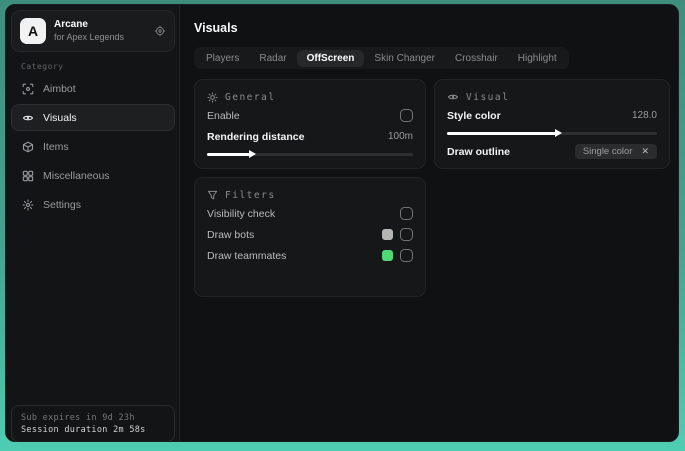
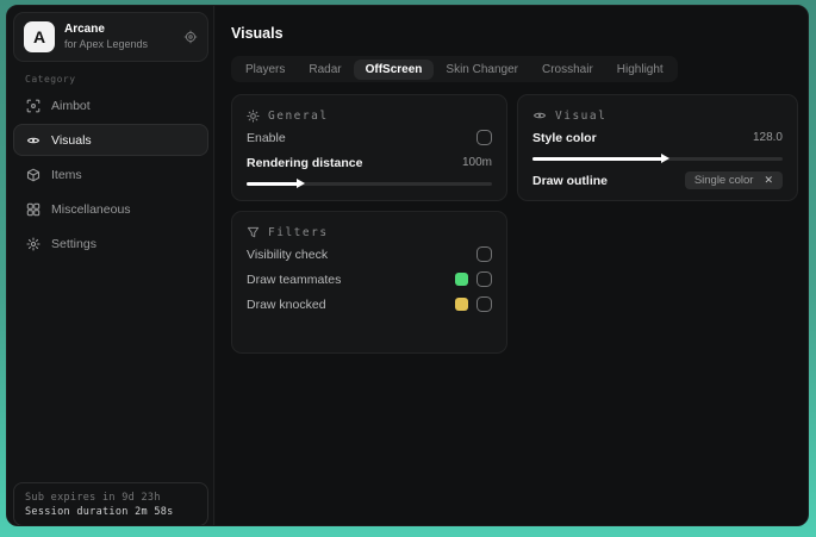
  A
  Arcane
  for Apex Legends
  Category
  Aimbot
  Visuals
  Items
  Miscellaneous
  Settings
  Sub expires in 9d 23h
  Session duration 2m 58s
  Visuals
  Players
  Radar
  OffScreen
  Skin Changer
  Crosshair
  Highlight
  General
  Enable
  Rendering distance
  100m
  Visual
  Style color
  128.0
  Draw outline
  Single color
  ✕
  Filters
  Visibility check
- Draw bots
  Draw teammates
+ Draw knocked
